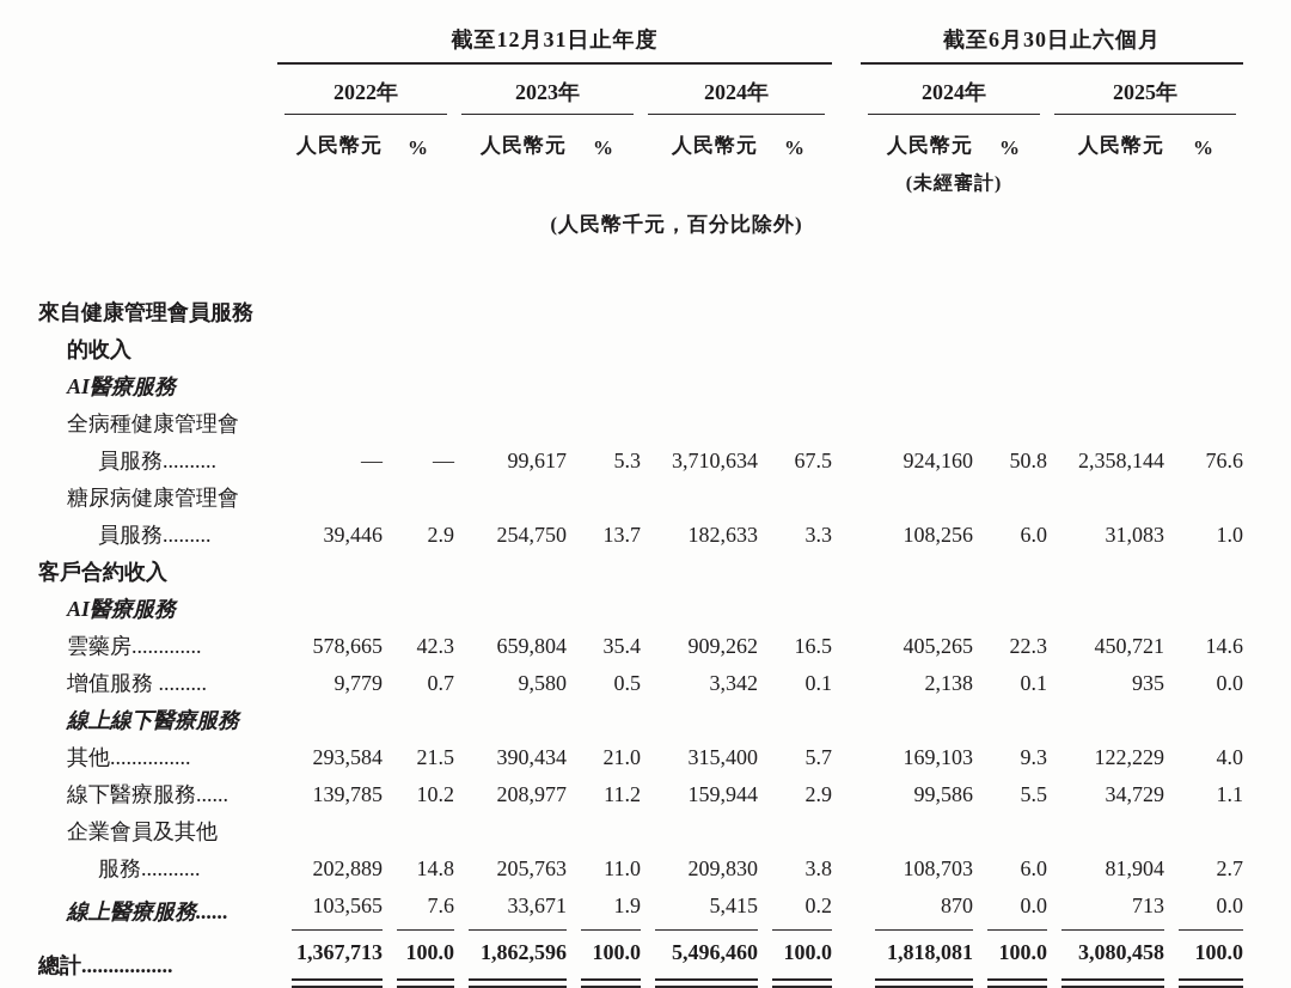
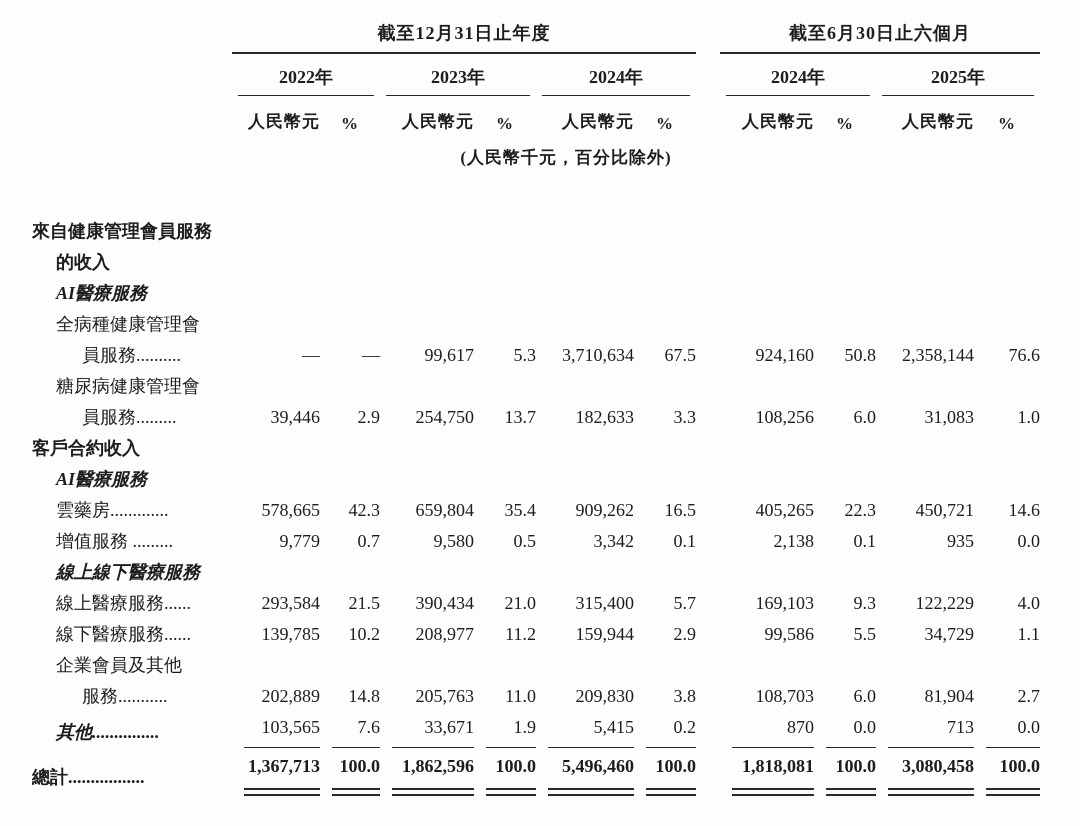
  	截至12月31日止年度		截至6月30日止六個月
  	2022年	2023年	2024年		2024年	2025年
  	人民幣元	%	人民幣元	%	人民幣元	%		人民幣元	%	人民幣元	%
- 			(未經審計)
  (人民幣千元，百分比除外)
  來自健康管理會員服務的收入
  AI醫療服務
  全病種健康管理會員服務..........	—	—	99,617	5.3	3,710,634	67.5		924,160	50.8	2,358,144	76.6
  糖尿病健康管理會員服務.........	39,446	2.9	254,750	13.7	182,633	3.3		108,256	6.0	31,083	1.0
  客戶合約收入
  AI醫療服務
  雲藥房.............	578,665	42.3	659,804	35.4	909,262	16.5		405,265	22.3	450,721	14.6
  增值服務 .........	9,779	0.7	9,580	0.5	3,342	0.1		2,138	0.1	935	0.0
  線上線下醫療服務
- 其他...............	293,584	21.5	390,434	21.0	315,400	5.7		169,103	9.3	122,229	4.0
+ 線上醫療服務......	293,584	21.5	390,434	21.0	315,400	5.7		169,103	9.3	122,229	4.0
  線下醫療服務......	139,785	10.2	208,977	11.2	159,944	2.9		99,586	5.5	34,729	1.1
  企業會員及其他服務...........	202,889	14.8	205,763	11.0	209,830	3.8		108,703	6.0	81,904	2.7
- 線上醫療服務......	103,565	7.6	33,671	1.9	5,415	0.2		870	0.0	713	0.0
+ 其他...............	103,565	7.6	33,671	1.9	5,415	0.2		870	0.0	713	0.0
  總計.................	1,367,713	100.0	1,862,596	100.0	5,496,460	100.0		1,818,081	100.0	3,080,458	100.0
